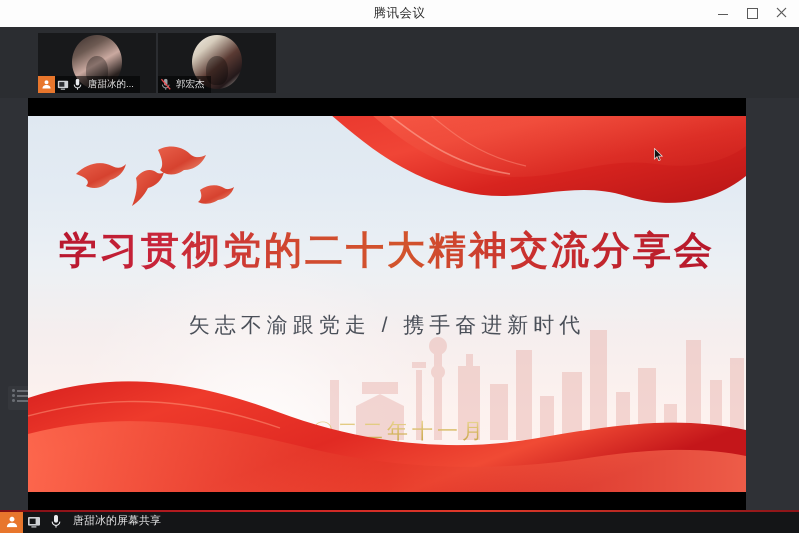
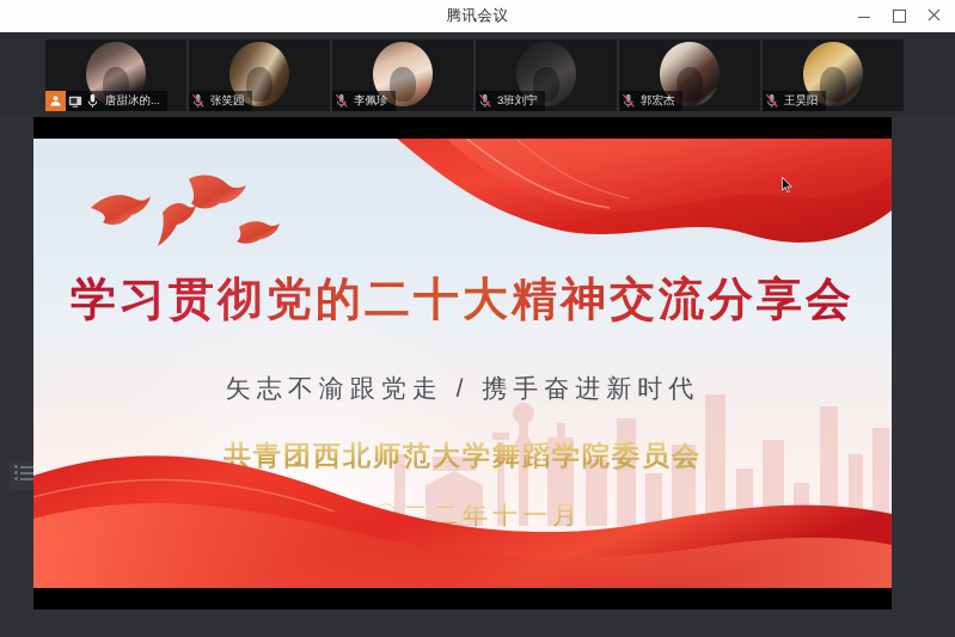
  腾讯会议
  唐甜冰的...
+ 张笑园
+ 李佩珍
+ 3班刘宁
  郭宏杰
+ 王昊阳
  学习贯彻党的二十大精神交流分享会
  矢志不渝跟党走 / 携手奋进新时代
+ 共青团西北师范大学舞蹈学院委员会
  二二年十一月
- 唐甜冰的屏幕共享
